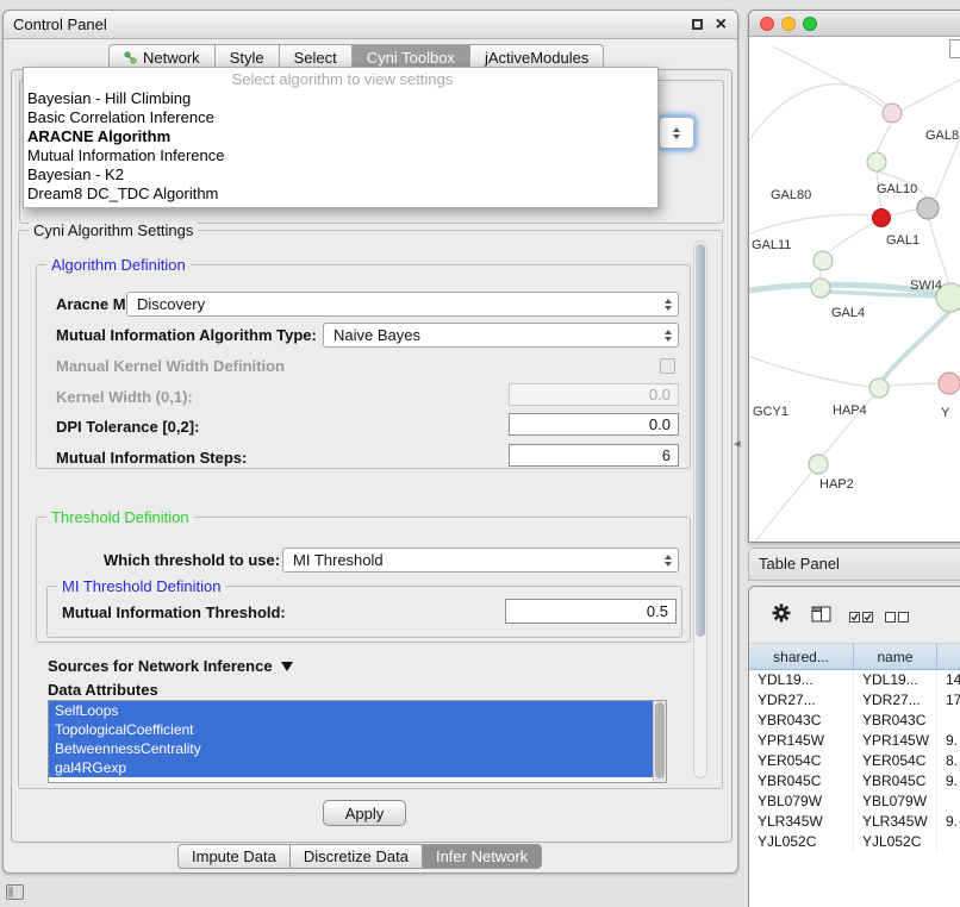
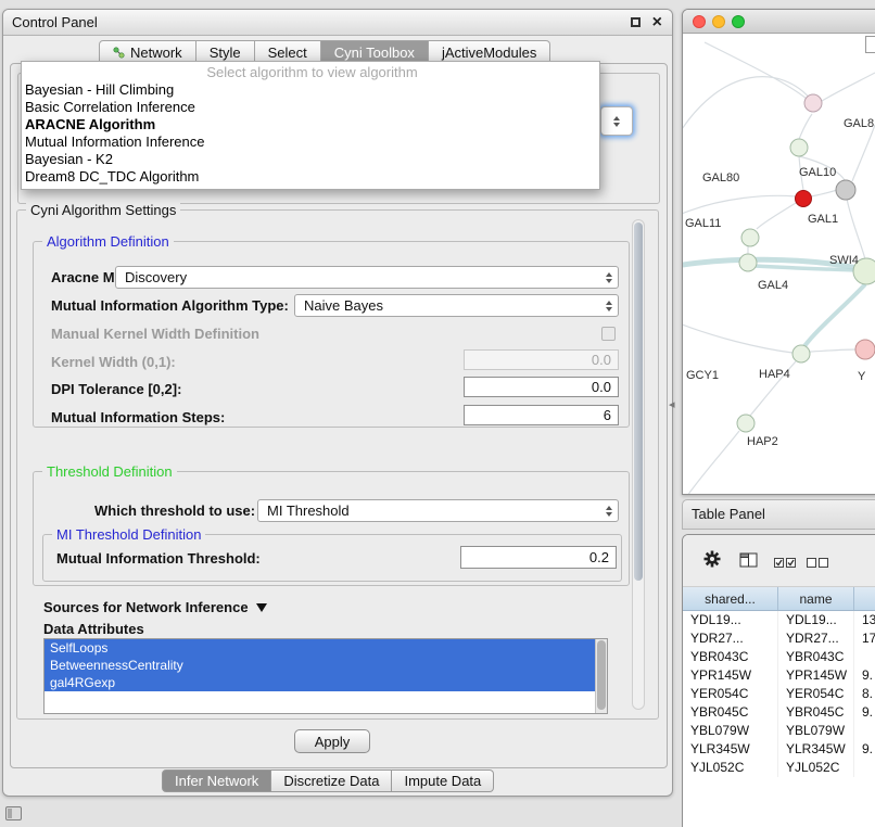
  Control Panel
  ×
  Network
  Style
  Select
  Cyni Toolbox
  jActiveModules
- Select algorithm to view settings
+ Select algorithm to view algorithm
  Bayesian - Hill Climbing
  Basic Correlation Inference
  ARACNE Algorithm
  Mutual Information Inference
  Bayesian - K2
  Dream8 DC_TDC Algorithm
  Cyni Algorithm Settings
  Algorithm Definition
  Discovery
  Mutual Information Algorithm Type:
  Naive Bayes
  Manual Kernel Width Definition
  Kernel Width (0,1):
  0.0
  DPI Tolerance [0,2]:
  0.0
  Mutual Information Steps:
  6
  Threshold Definition
  Which threshold to use:
  MI Threshold
  MI Threshold Definition
  Mutual Information Threshold:
- 0.5
+ 0.2
  Sources for Network Inference
  Data Attributes
  SelfLoops
- TopologicalCoefficient
  BetweennessCentrality
  gal4RGexp
  Apply
- Impute Data
+ Infer Network
  Discretize Data
- Infer Network
+ Impute Data
  ◂
  GAL8
  GAL80
  GAL10
  GAL11
  GAL1
  SWI4
  GAL4
  GCY1
  HAP4
  Y
  HAP2
  Table Panel
  shared...
  name
  YDL19...
  YDL19...
- 14
+ 13
  YDR27...
  YDR27...
  17
  YBR043C
  YBR043C
  YPR145W
  YPR145W
  9.
  YER054C
  YER054C
  8.
  YBR045C
  YBR045C
  9.
  YBL079W
  YBL079W
  YLR345W
  YLR345W
  9.
  YJL052C
  YJL052C
